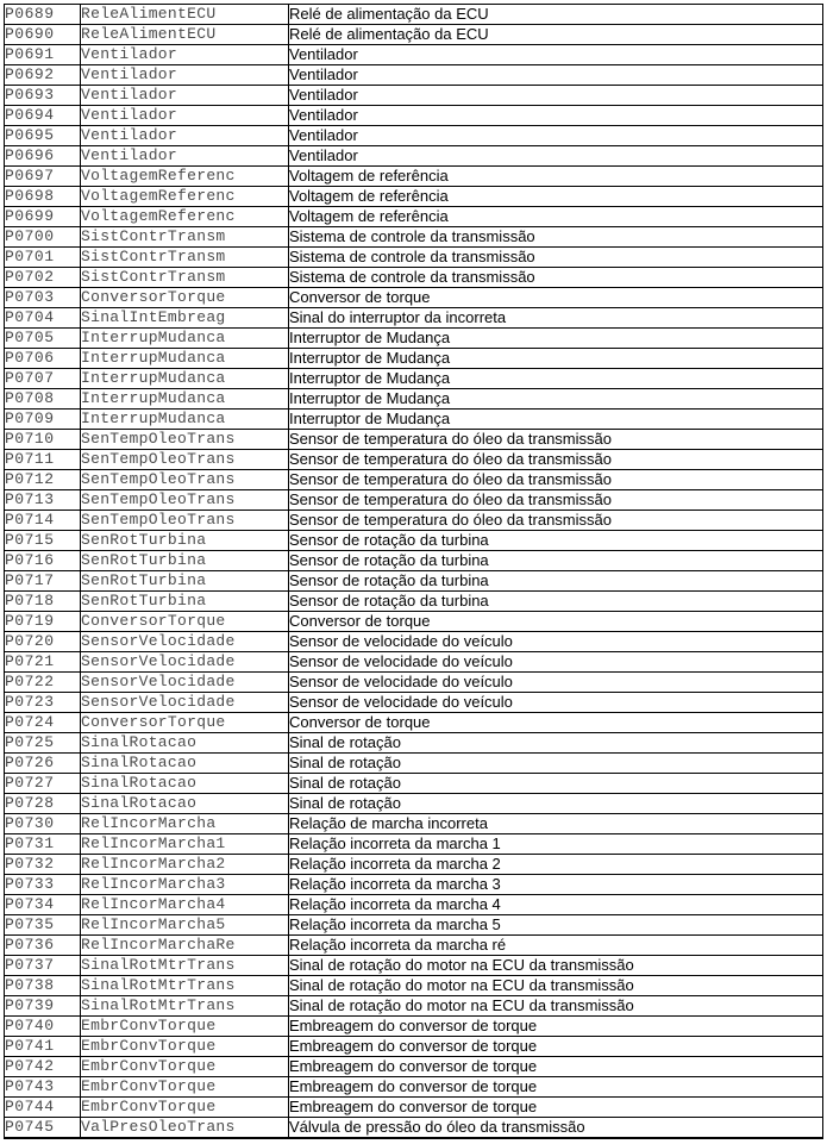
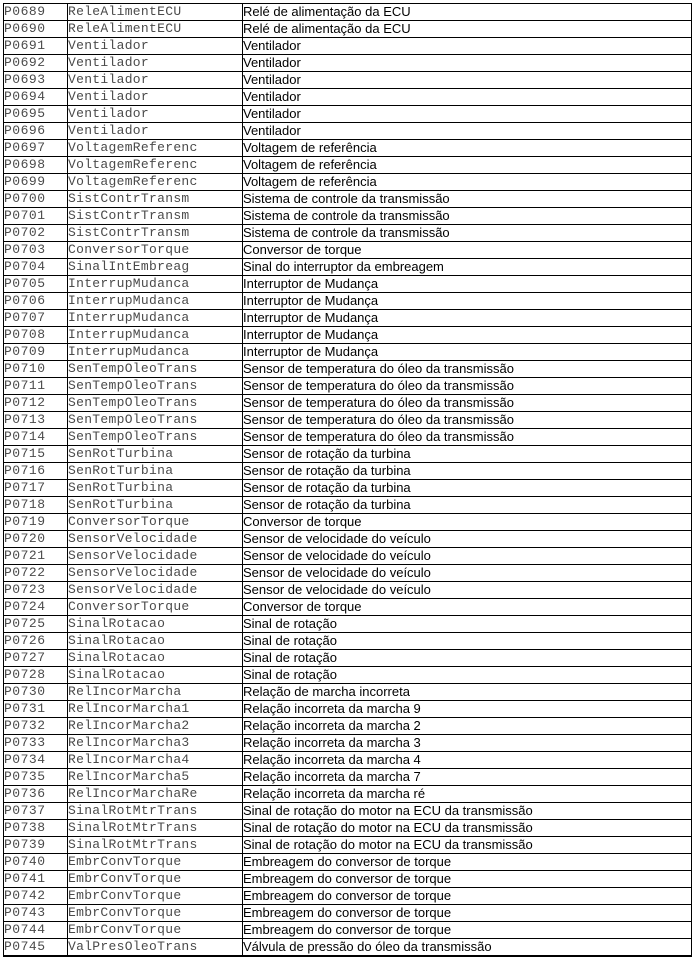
  P0689	ReleAlimentECU	Relé de alimentação da ECU
  P0690	ReleAlimentECU	Relé de alimentação da ECU
  P0691	Ventilador	Ventilador
  P0692	Ventilador	Ventilador
  P0693	Ventilador	Ventilador
  P0694	Ventilador	Ventilador
  P0695	Ventilador	Ventilador
  P0696	Ventilador	Ventilador
  P0697	VoltagemReferenc	Voltagem de referência
  P0698	VoltagemReferenc	Voltagem de referência
  P0699	VoltagemReferenc	Voltagem de referência
  P0700	SistContrTransm	Sistema de controle da transmissão
  P0701	SistContrTransm	Sistema de controle da transmissão
  P0702	SistContrTransm	Sistema de controle da transmissão
  P0703	ConversorTorque	Conversor de torque
- P0704	SinalIntEmbreag	Sinal do interruptor da incorreta
+ P0704	SinalIntEmbreag	Sinal do interruptor da embreagem
  P0705	InterrupMudanca	Interruptor de Mudança
  P0706	InterrupMudanca	Interruptor de Mudança
  P0707	InterrupMudanca	Interruptor de Mudança
  P0708	InterrupMudanca	Interruptor de Mudança
  P0709	InterrupMudanca	Interruptor de Mudança
  P0710	SenTempOleoTrans	Sensor de temperatura do óleo da transmissão
  P0711	SenTempOleoTrans	Sensor de temperatura do óleo da transmissão
  P0712	SenTempOleoTrans	Sensor de temperatura do óleo da transmissão
  P0713	SenTempOleoTrans	Sensor de temperatura do óleo da transmissão
  P0714	SenTempOleoTrans	Sensor de temperatura do óleo da transmissão
  P0715	SenRotTurbina	Sensor de rotação da turbina
  P0716	SenRotTurbina	Sensor de rotação da turbina
  P0717	SenRotTurbina	Sensor de rotação da turbina
  P0718	SenRotTurbina	Sensor de rotação da turbina
  P0719	ConversorTorque	Conversor de torque
  P0720	SensorVelocidade	Sensor de velocidade do veículo
  P0721	SensorVelocidade	Sensor de velocidade do veículo
  P0722	SensorVelocidade	Sensor de velocidade do veículo
  P0723	SensorVelocidade	Sensor de velocidade do veículo
  P0724	ConversorTorque	Conversor de torque
  P0725	SinalRotacao	Sinal de rotação
  P0726	SinalRotacao	Sinal de rotação
  P0727	SinalRotacao	Sinal de rotação
  P0728	SinalRotacao	Sinal de rotação
  P0730	RelIncorMarcha	Relação de marcha incorreta
- P0731	RelIncorMarcha1	Relação incorreta da marcha 1
+ P0731	RelIncorMarcha1	Relação incorreta da marcha 9
  P0732	RelIncorMarcha2	Relação incorreta da marcha 2
  P0733	RelIncorMarcha3	Relação incorreta da marcha 3
  P0734	RelIncorMarcha4	Relação incorreta da marcha 4
- P0735	RelIncorMarcha5	Relação incorreta da marcha 5
+ P0735	RelIncorMarcha5	Relação incorreta da marcha 7
  P0736	RelIncorMarchaRe	Relação incorreta da marcha ré
  P0737	SinalRotMtrTrans	Sinal de rotação do motor na ECU da transmissão
  P0738	SinalRotMtrTrans	Sinal de rotação do motor na ECU da transmissão
  P0739	SinalRotMtrTrans	Sinal de rotação do motor na ECU da transmissão
  P0740	EmbrConvTorque	Embreagem do conversor de torque
  P0741	EmbrConvTorque	Embreagem do conversor de torque
  P0742	EmbrConvTorque	Embreagem do conversor de torque
  P0743	EmbrConvTorque	Embreagem do conversor de torque
  P0744	EmbrConvTorque	Embreagem do conversor de torque
  P0745	ValPresOleoTrans	Válvula de pressão do óleo da transmissão
